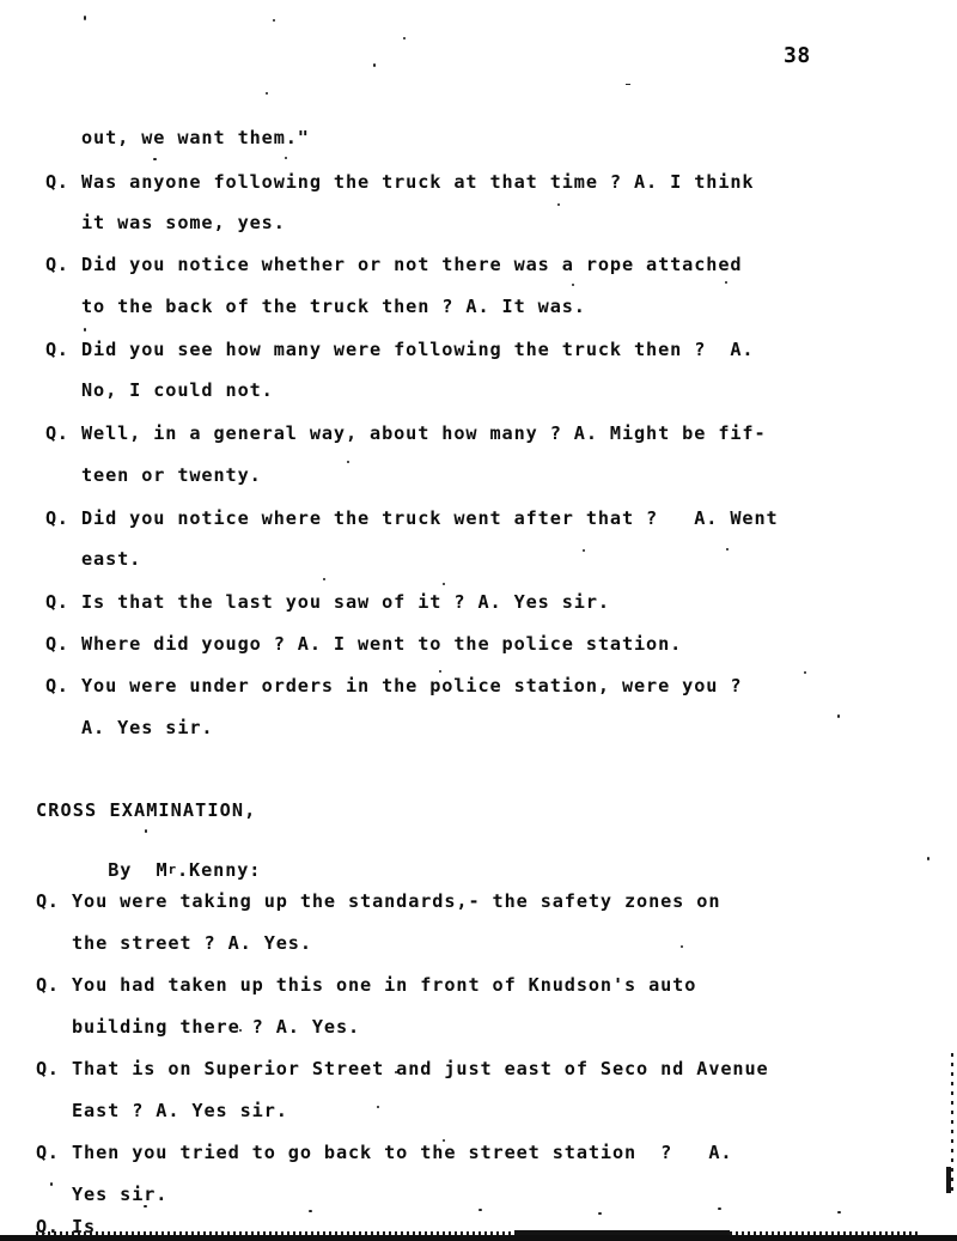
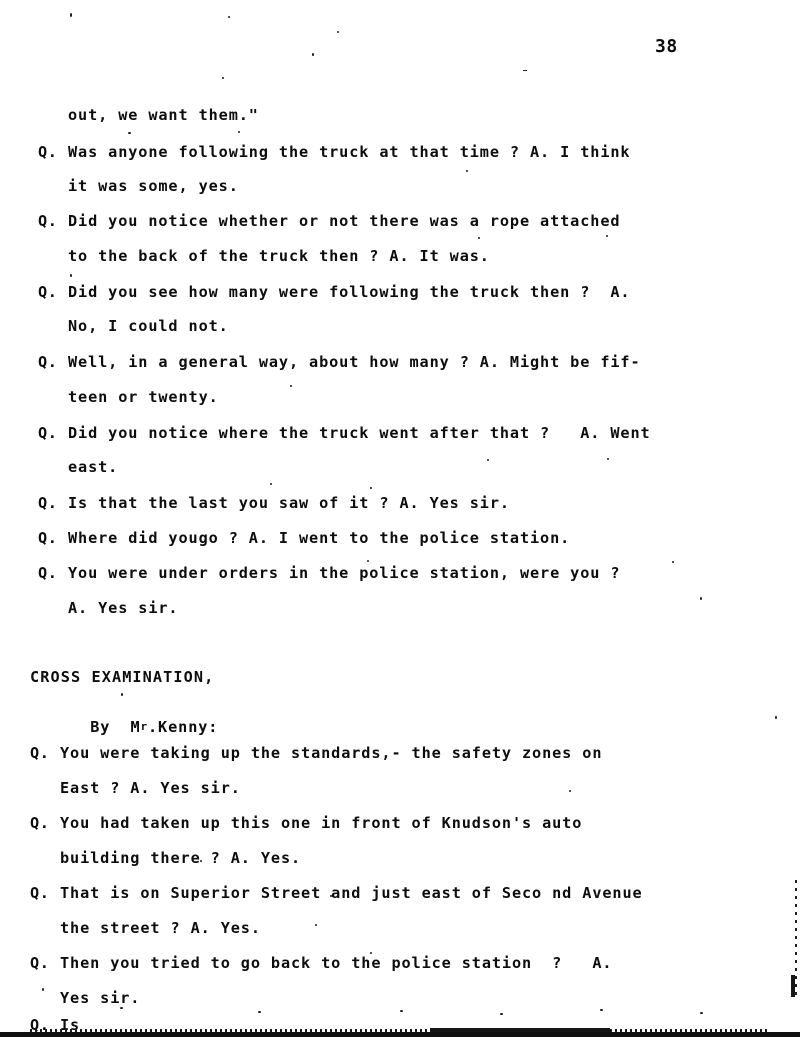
  38
  out, we want them."
  Q.
  Was anyone following the truck at that time ? A. I think
  it was some, yes.
  Q.
  Did you notice whether or not there was a rope attached
  to the back of the truck then ? A. It was.
  Q.
  Did you see how many were following the truck then ? A.
  No, I could not.
  Q.
  Well, in a general way, about how many ? A. Might be fif-
  teen or twenty.
  Q.
  Did you notice where the truck went after that ? A. Went
  east.
  Q.
  Is that the last you saw of it ? A. Yes sir.
  Q.
  Where did yougo ? A. I went to the police station.
  Q.
  You were under orders in the police station, were you ?
  A. Yes sir.
  CROSS EXAMINATION,
  By Mr.Kenny:
  Q.
  You were taking up the standards,- the safety zones on
- the street ? A. Yes.
+ East ? A. Yes sir.
  Q.
  You had taken up this one in front of Knudson's auto
  building there ? A. Yes.
  Q.
  That is on Superior Street and just east of Seco nd Avenue
- East ? A. Yes sir.
+ the street ? A. Yes.
  Q.
- Then you tried to go back to the street station ? A.
+ Then you tried to go back to the police station ? A.
  Yes sir.
  Q.
  Is
